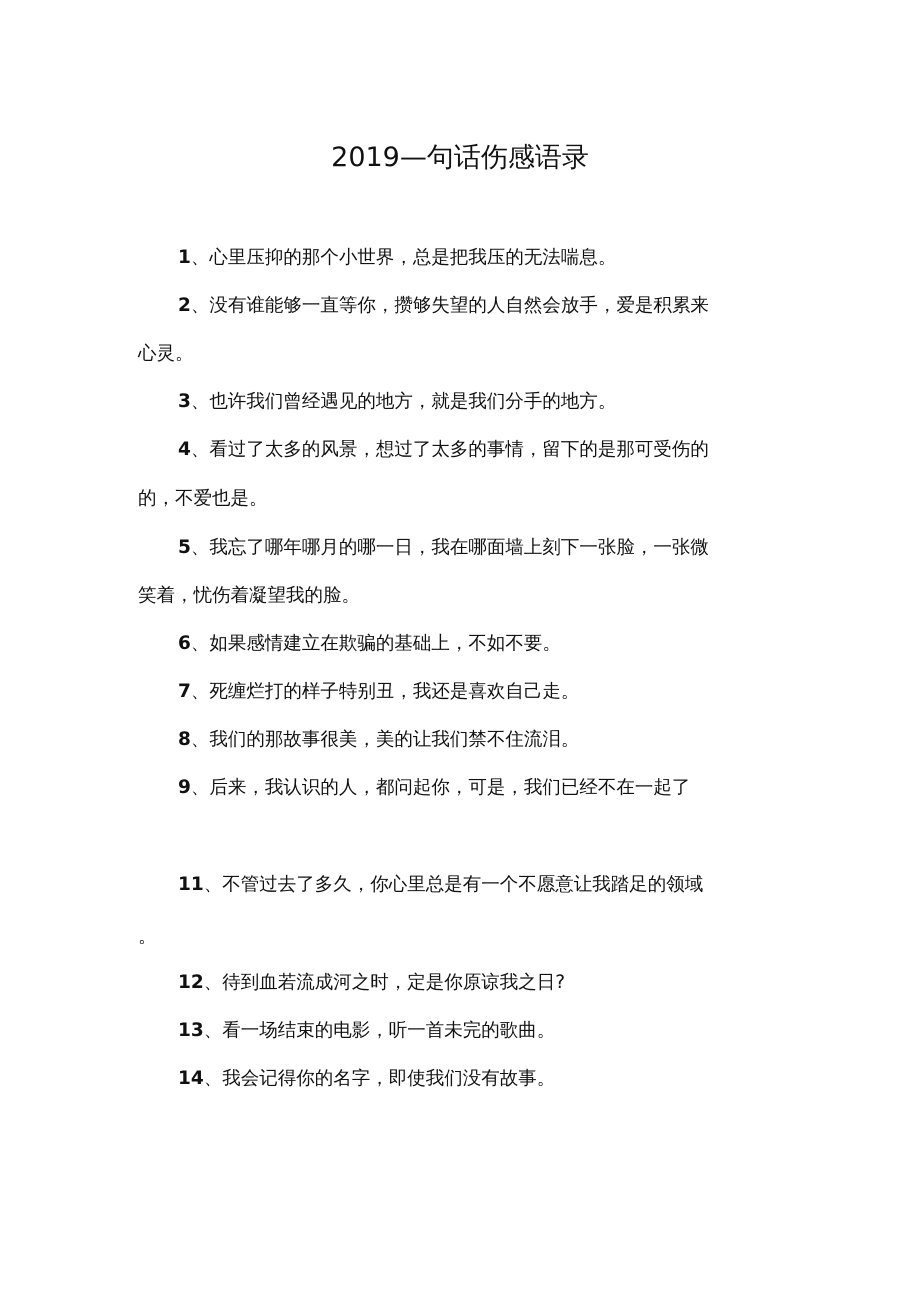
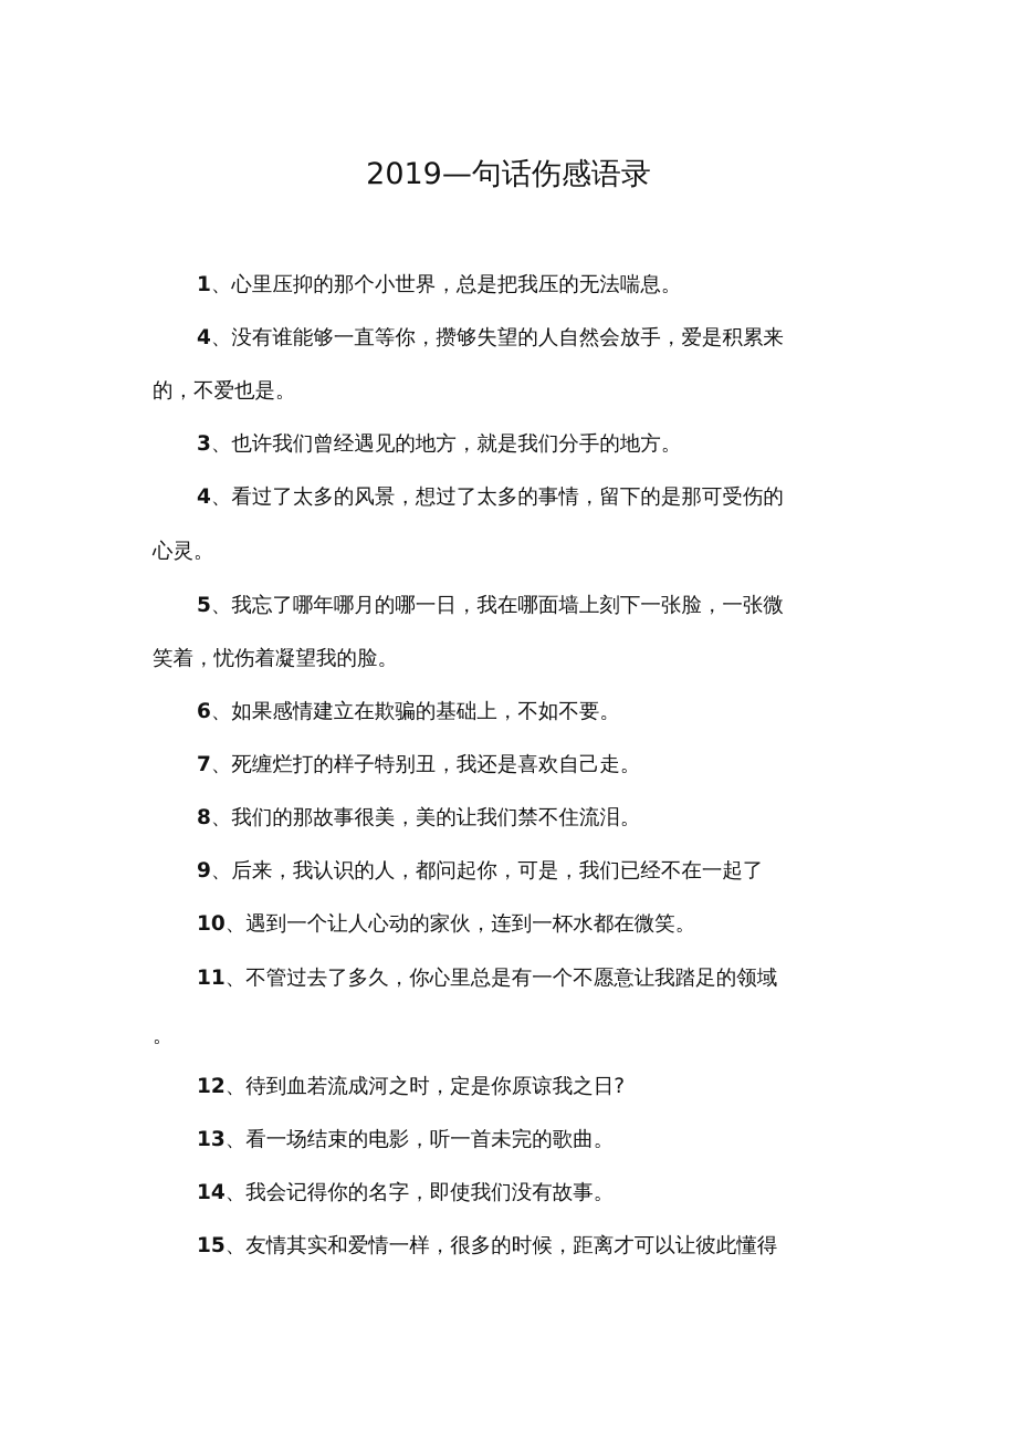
  2019—句话伤感语录
  1、心里压抑的那个小世界，总是把我压的无法喘息。
- 2、没有谁能够一直等你，攒够失望的人自然会放手，爱是积累来
+ 4、没有谁能够一直等你，攒够失望的人自然会放手，爱是积累来
- 心灵。
+ 的，不爱也是。
  3、也许我们曾经遇见的地方，就是我们分手的地方。
  4、看过了太多的风景，想过了太多的事情，留下的是那可受伤的
- 的，不爱也是。
+ 心灵。
  5、我忘了哪年哪月的哪一日，我在哪面墙上刻下一张脸，一张微
  笑着，忧伤着凝望我的脸。
  6、如果感情建立在欺骗的基础上，不如不要。
  7、死缠烂打的样子特别丑，我还是喜欢自己走。
  8、我们的那故事很美，美的让我们禁不住流泪。
  9、后来，我认识的人，都问起你，可是，我们已经不在一起了
+ 10、遇到一个让人心动的家伙，连到一杯水都在微笑。
  11、不管过去了多久，你心里总是有一个不愿意让我踏足的领域
  。
  12、待到血若流成河之时，定是你原谅我之日?
  13、看一场结束的电影，听一首未完的歌曲。
  14、我会记得你的名字，即使我们没有故事。
+ 15、友情其实和爱情一样，很多的时候，距离才可以让彼此懂得
